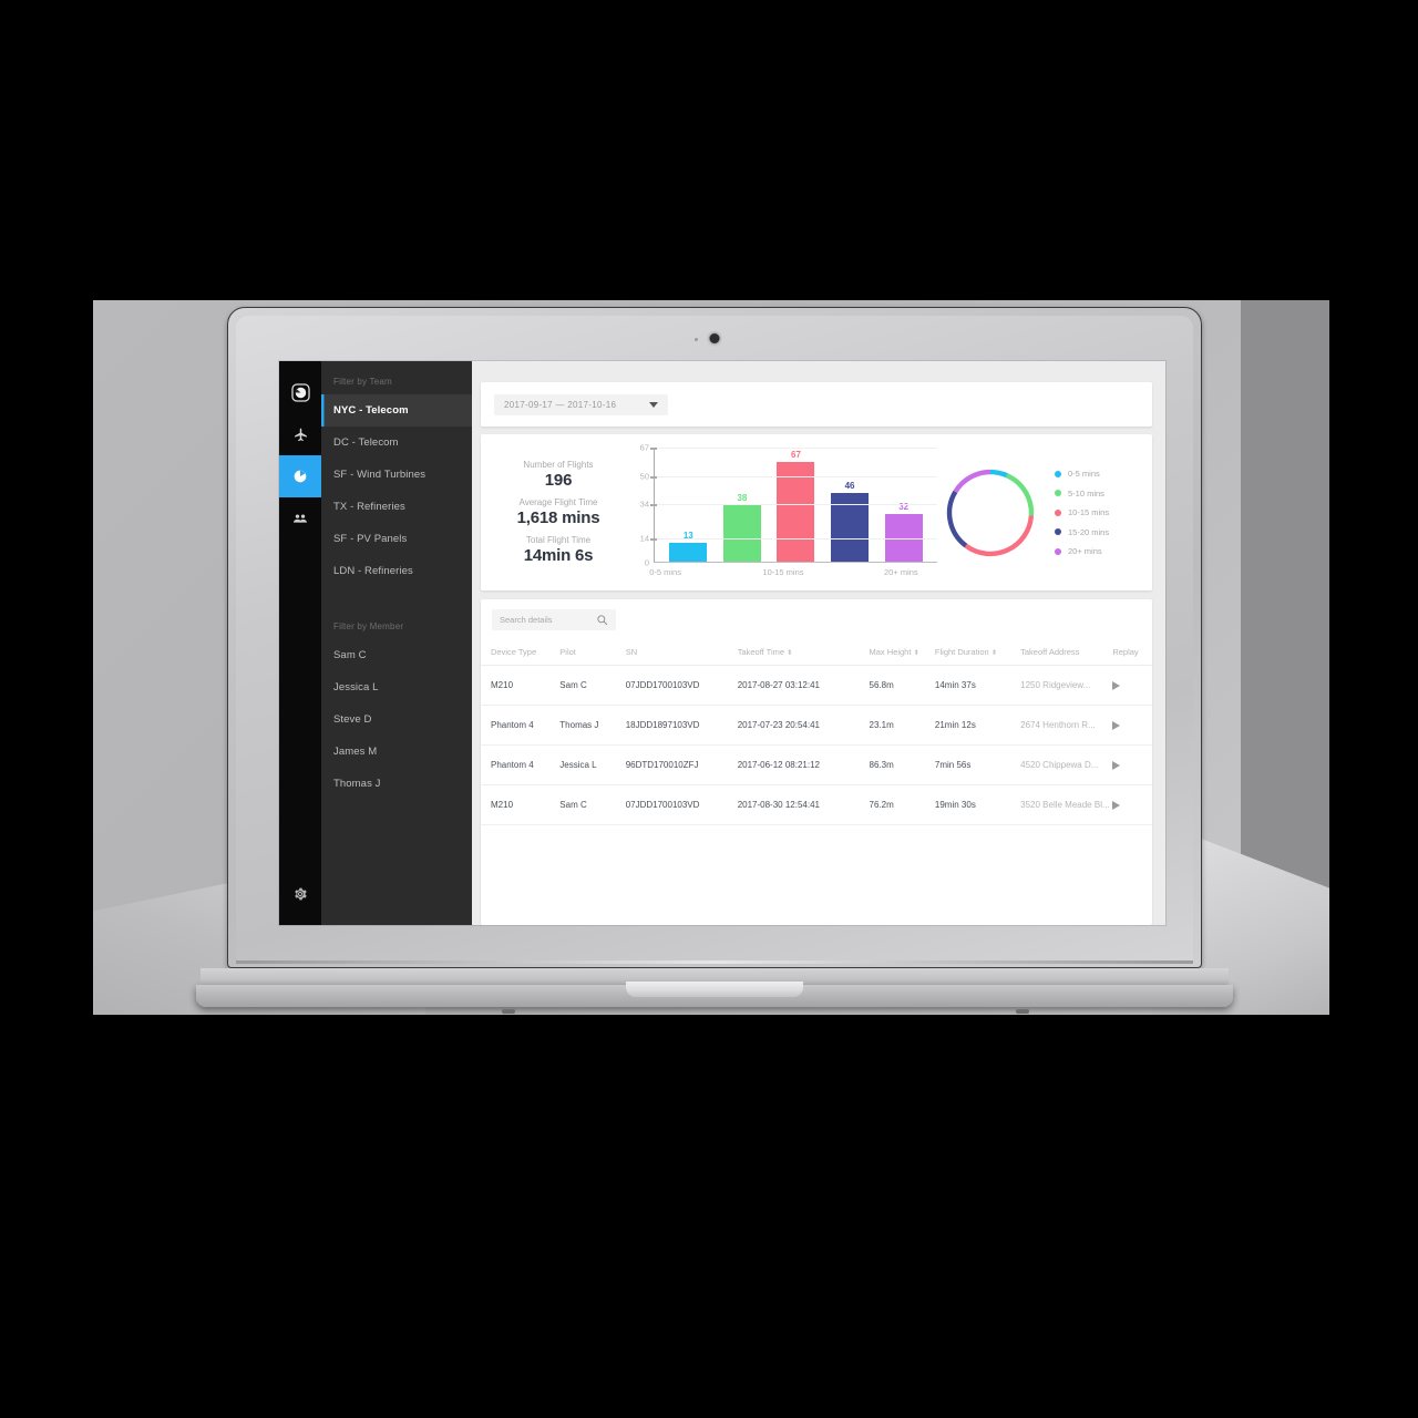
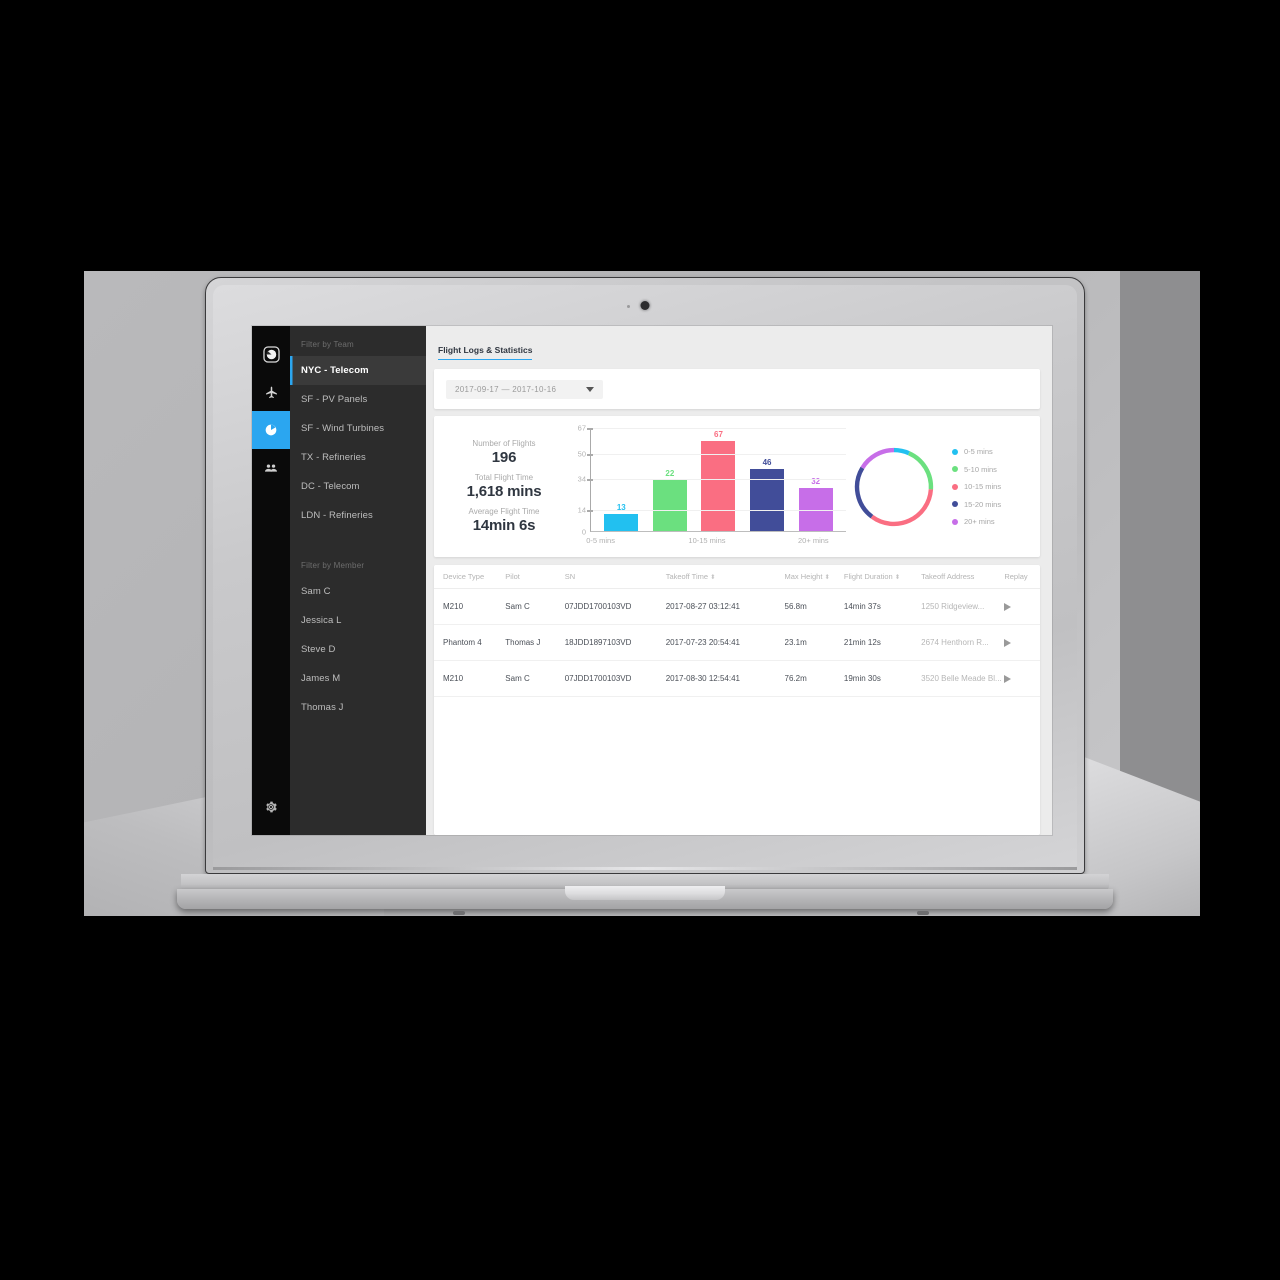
  Filter by Team
  NYC - Telecom
- DC - Telecom
+ SF - PV Panels
  SF - Wind Turbines
  TX - Refineries
- SF - PV Panels
+ DC - Telecom
  LDN - Refineries
  Filter by Member
  Sam C
  Jessica L
  Steve D
  James M
  Thomas J
+ Flight Logs & Statistics
  2017-09-17 — 2017-10-16
  Number of Flights
  196
- Average Flight Time
+ Total Flight Time
  1,618 mins
- Total Flight Time
+ Average Flight Time
  14min 6s
  0
  14
  34
  50
  67
  13
- 38
+ 22
  67
  46
  32
  0-5 mins
  10-15 mins
  20+ mins
  0-5 mins
  5-10 mins
  10-15 mins
  15-20 mins
  20+ mins
- Search details
  Device Type	Pilot	SN	Takeoff Time	Max Height	Flight Duration	Takeoff Address	Replay
  M210	Sam C	07JDD1700103VD	2017-08-27 03:12:41	56.8m	14min 37s	1250 Ridgeview...
  Phantom 4	Thomas J	18JDD1897103VD	2017-07-23 20:54:41	23.1m	21min 12s	2674 Henthorn R...
- Phantom 4	Jessica L	96DTD170010ZFJ	2017-06-12 08:21:12	86.3m	7min 56s	4520 Chippewa D...
  M210	Sam C	07JDD1700103VD	2017-08-30 12:54:41	76.2m	19min 30s	3520 Belle Meade Bl...
